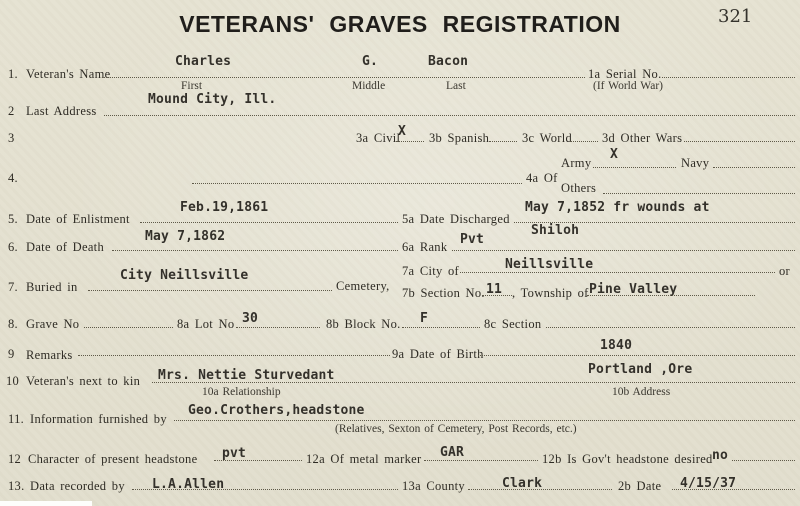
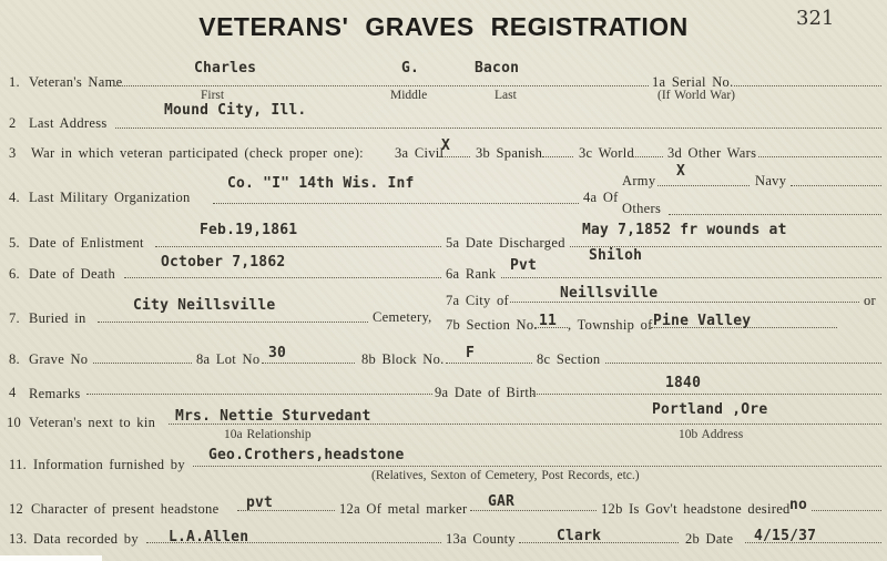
  VETERANS' GRAVES REGISTRATION
  321
  1.
  Veteran's Name
  Charles
  G.
  Bacon
  First
  Middle
  Last
  1a Serial No.
  (If World War)
  2
  Last Address
  Mound City, Ill.
  3
+ War in which veteran participated (check proper one):
  3a Civil
  X
  3b Spanish
  3c World
  3d Other Wars
  4.
+ Last Military Organization
+ Co. "I" 14th Wis. Inf
  4a Of
  Army
  X
  Navy
  Others
  5.
  Date of Enlistment
  Feb.19,1861
  5a Date Discharged
  May 7,1852 fr wounds at
  Shiloh
  6.
  Date of Death
- May 7,1862
+ October 7,1862
  6a Rank
  Pvt
  7.
  Buried in
  City Neillsville
  Cemetery,
  7a City of
  Neillsville
  or
  7b Section No.
  11
  , Township of
  Pine Valley
  8.
  Grave No
  8a Lot No
  30
  8b Block No.
  F
  8c Section
- 9
+ 4
  Remarks
  9a Date of Birth
  1840
  10
  Veteran's next to kin
  Mrs. Nettie Sturvedant
  Portland ,Ore
  10a Relationship
  10b Address
  11.
  Information furnished by
  Geo.Crothers,headstone
  (Relatives, Sexton of Cemetery, Post Records, etc.)
  12
  Character of present headstone
  pvt
  12a Of metal marker
  GAR
  12b Is Gov't headstone desired
  no
  13.
  Data recorded by
  L.A.Allen
  13a County
  Clark
  2b Date
  4/15/37
